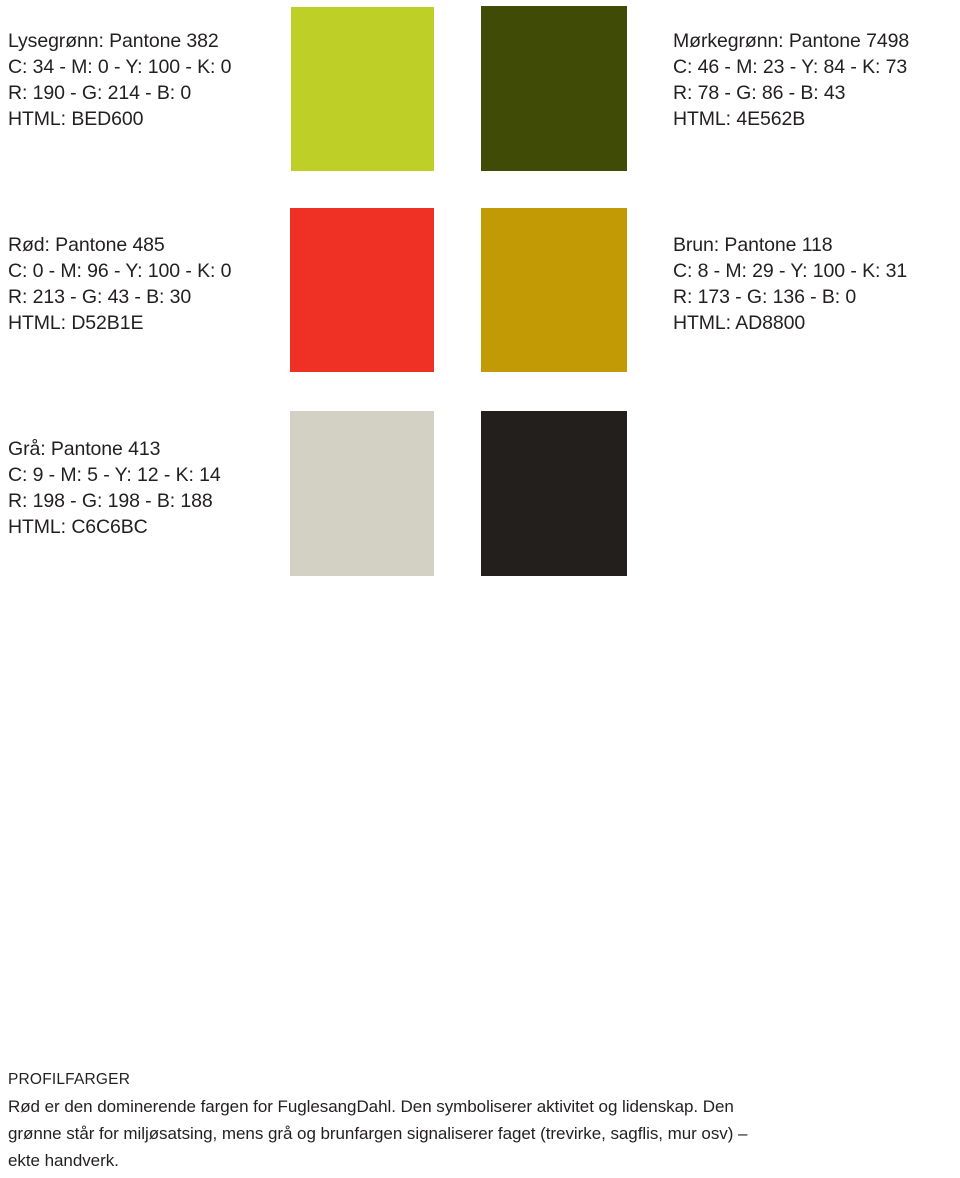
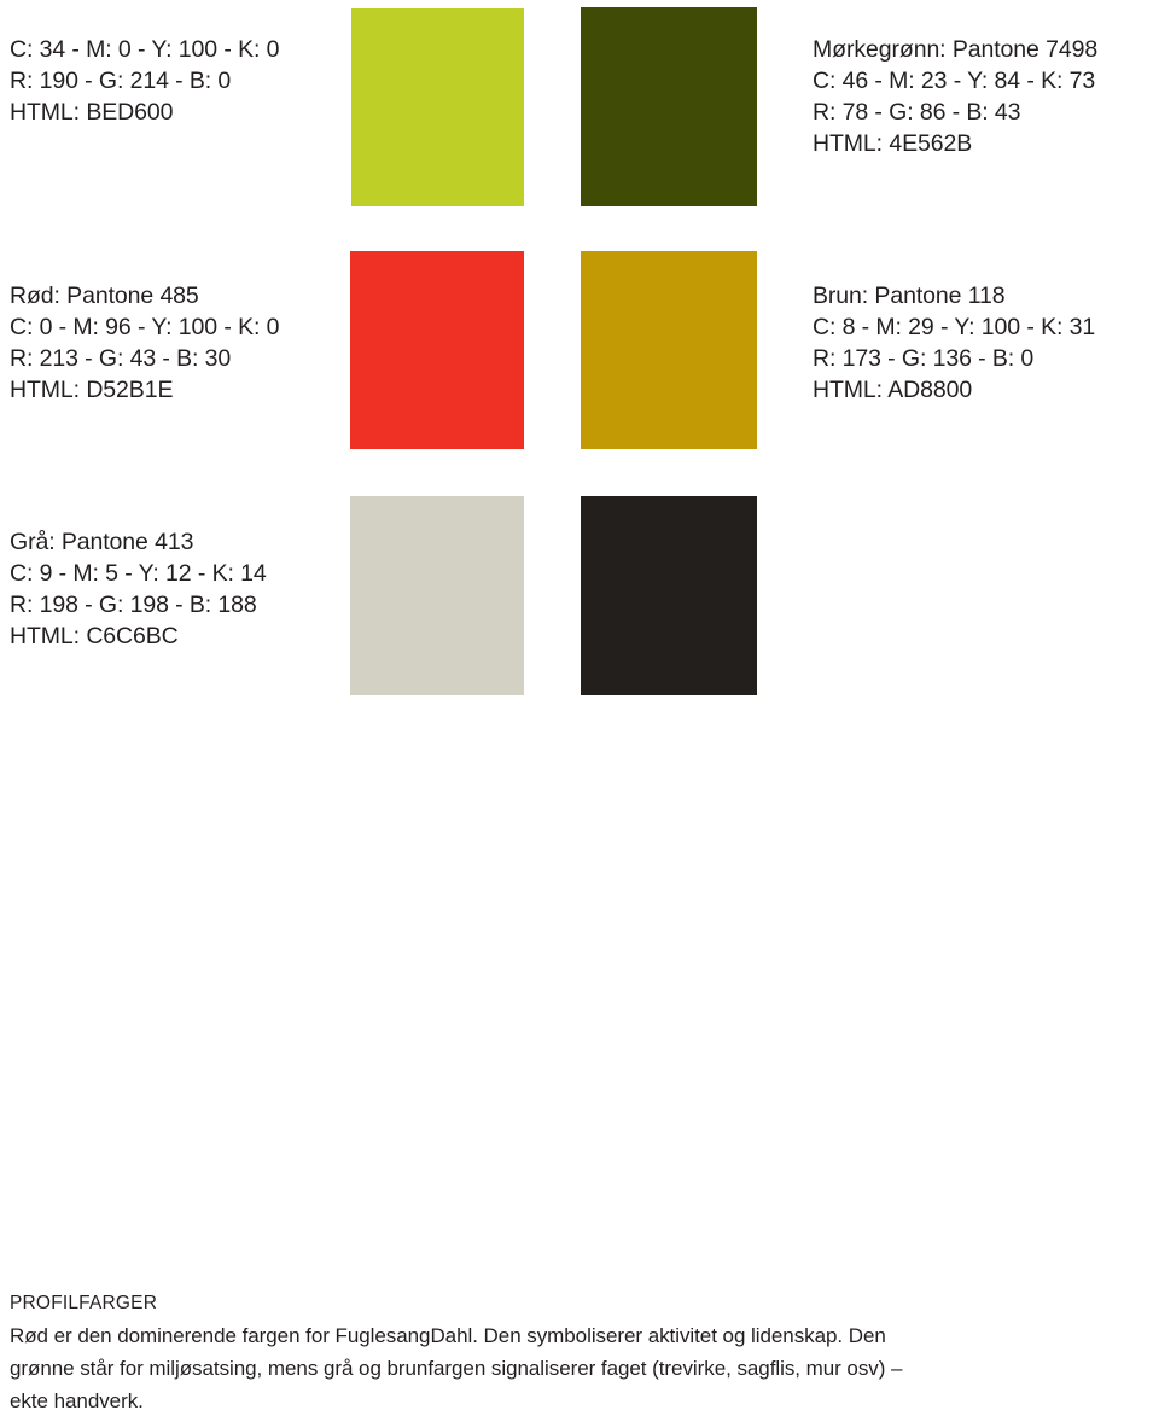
- Lysegrønn: Pantone 382
  C: 34 - M: 0 - Y: 100 - K: 0
  R: 190 - G: 214 - B: 0
  HTML: BED600
  Mørkegrønn: Pantone 7498
  C: 46 - M: 23 - Y: 84 - K: 73
  R: 78 - G: 86 - B: 43
  HTML: 4E562B
  Rød: Pantone 485
  C: 0 - M: 96 - Y: 100 - K: 0
  R: 213 - G: 43 - B: 30
  HTML: D52B1E
  Brun: Pantone 118
  C: 8 - M: 29 - Y: 100 - K: 31
  R: 173 - G: 136 - B: 0
  HTML: AD8800
  Grå: Pantone 413
  C: 9 - M: 5 - Y: 12 - K: 14
  R: 198 - G: 198 - B: 188
  HTML: C6C6BC
  PROFILFARGER
  Rød er den dominerende fargen for FuglesangDahl. Den symboliserer aktivitet og lidenskap. Den
  grønne står for miljøsatsing, mens grå og brunfargen signaliserer faget (trevirke, sagflis, mur osv) –
  ekte handverk.
